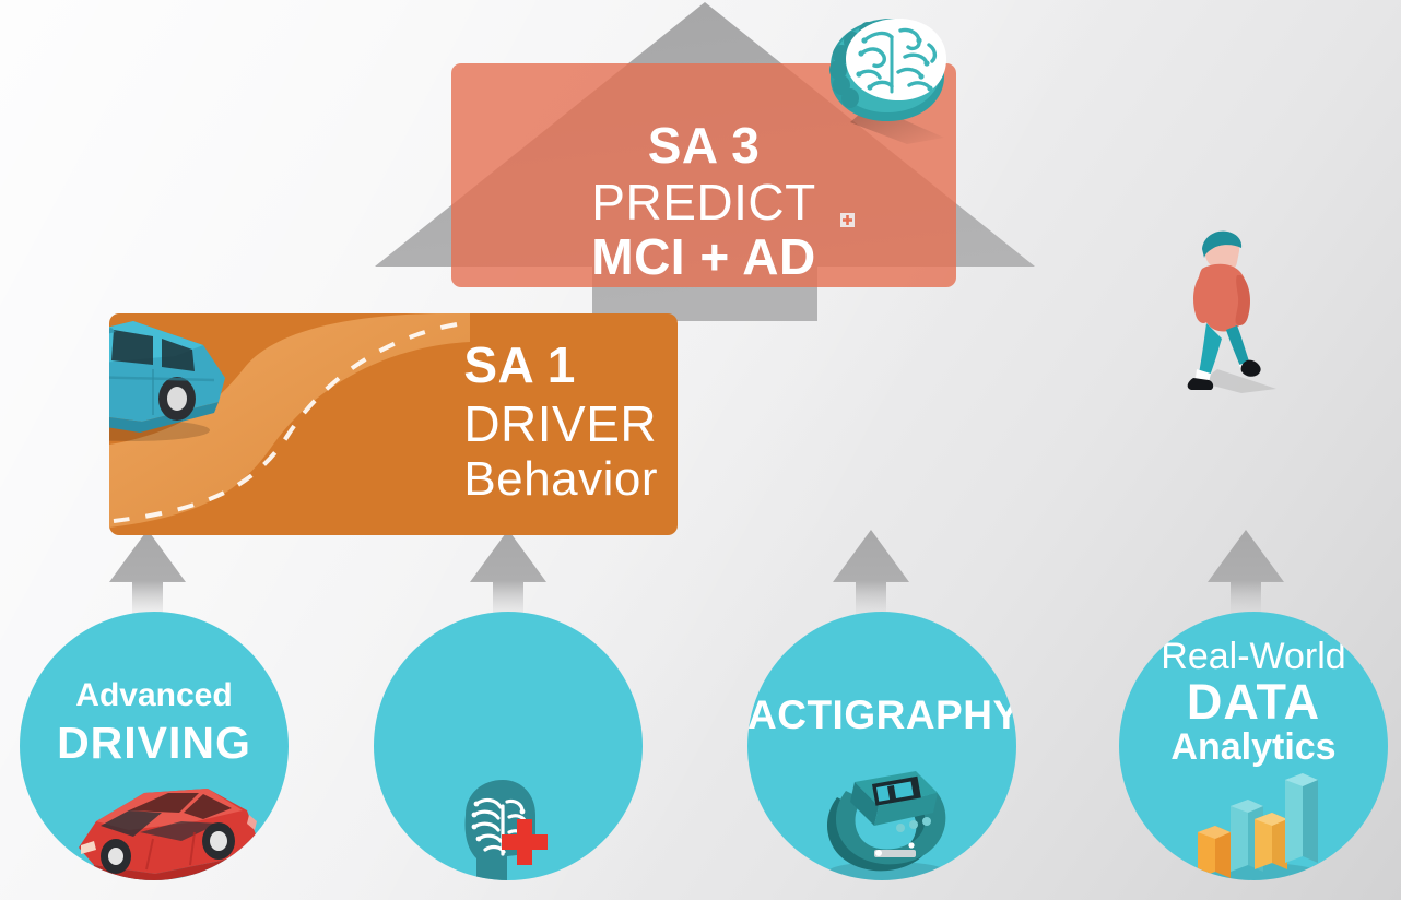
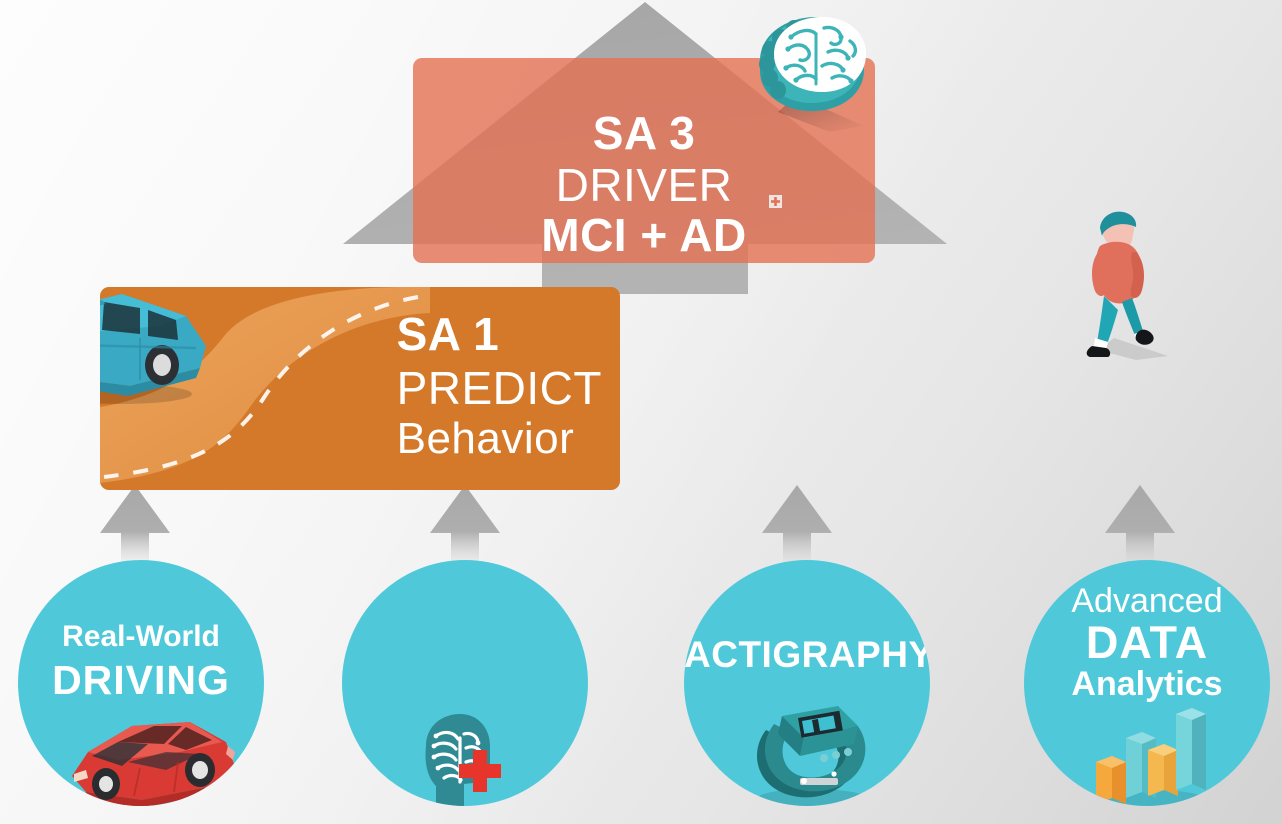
  SA 3
- PREDICT
+ DRIVER
  MCI + AD
  SA 1
- DRIVER
+ PREDICT
  Behavior
- Advanced
+ Real-World
  DRIVING
  ACTIGRAPHY
- Real-World
+ Advanced
  DATA
  Analytics
